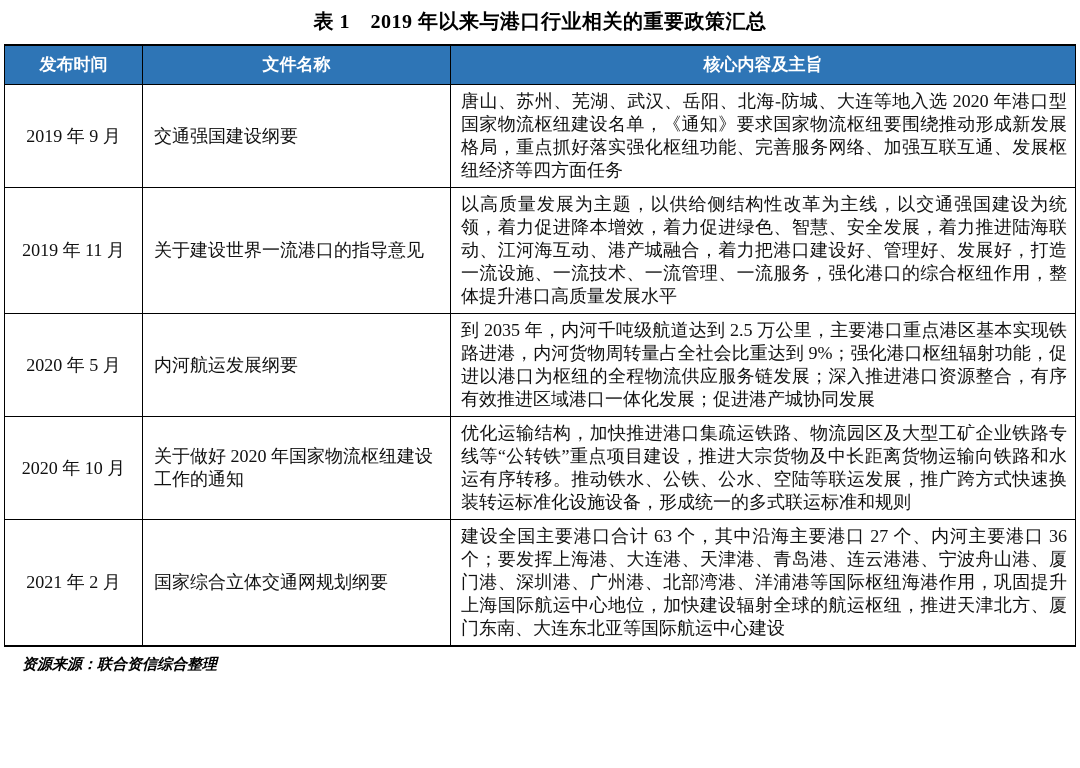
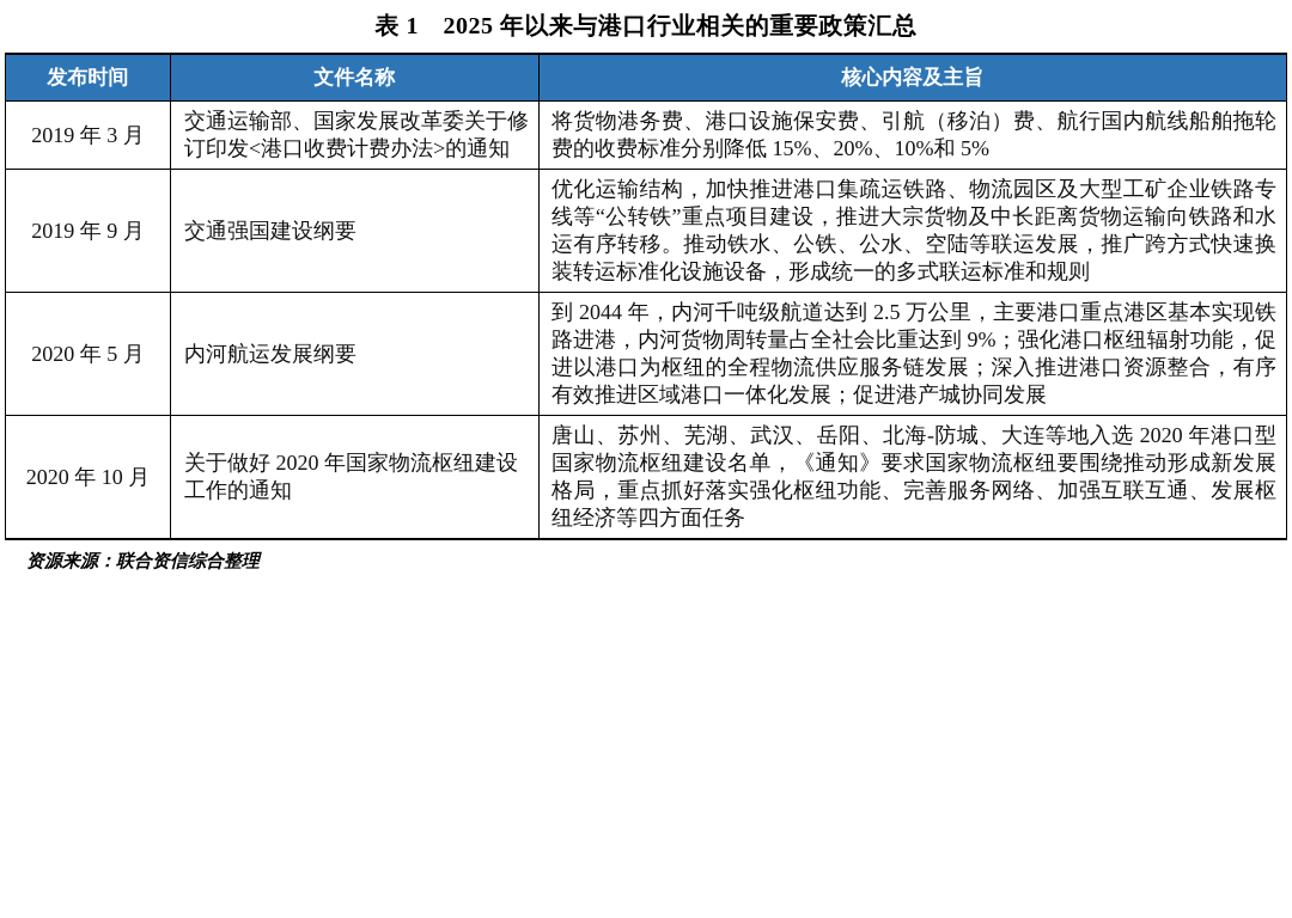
- 表 1 2019 年以来与港口行业相关的重要政策汇总
+ 表 1 2025 年以来与港口行业相关的重要政策汇总
  发布时间	文件名称	核心内容及主旨
+ 2019 年 3 月	交通运输部、国家发展改革委关于修订印发<港口收费计费办法>的通知	将货物港务费、港口设施保安费、引航（移泊）费、航行国内航线船舶拖轮费的收费标准分别降低 15%、20%、10%和 5%
- 2019 年 9 月	交通强国建设纲要	唐山、苏州、芜湖、武汉、岳阳、北海-防城、大连等地入选 2020 年港口型国家物流枢纽建设名单，《通知》要求国家物流枢纽要围绕推动形成新发展格局，重点抓好落实强化枢纽功能、完善服务网络、加强互联互通、发展枢纽经济等四方面任务
+ 2019 年 9 月	交通强国建设纲要	优化运输结构，加快推进港口集疏运铁路、物流园区及大型工矿企业铁路专线等“公转铁”重点项目建设，推进大宗货物及中长距离货物运输向铁路和水运有序转移。推动铁水、公铁、公水、空陆等联运发展，推广跨方式快速换装转运标准化设施设备，形成统一的多式联运标准和规则
- 2019 年 11 月	关于建设世界一流港口的指导意见	以高质量发展为主题，以供给侧结构性改革为主线，以交通强国建设为统领，着力促进降本增效，着力促进绿色、智慧、安全发展，着力推进陆海联动、江河海互动、港产城融合，着力把港口建设好、管理好、发展好，打造一流设施、一流技术、一流管理、一流服务，强化港口的综合枢纽作用，整体提升港口高质量发展水平
- 2020 年 5 月	内河航运发展纲要	到 2035 年，内河千吨级航道达到 2.5 万公里，主要港口重点港区基本实现铁路进港，内河货物周转量占全社会比重达到 9%；强化港口枢纽辐射功能，促进以港口为枢纽的全程物流供应服务链发展；深入推进港口资源整合，有序有效推进区域港口一体化发展；促进港产城协同发展
+ 2020 年 5 月	内河航运发展纲要	到 2044 年，内河千吨级航道达到 2.5 万公里，主要港口重点港区基本实现铁路进港，内河货物周转量占全社会比重达到 9%；强化港口枢纽辐射功能，促进以港口为枢纽的全程物流供应服务链发展；深入推进港口资源整合，有序有效推进区域港口一体化发展；促进港产城协同发展
- 2020 年 10 月	关于做好 2020 年国家物流枢纽建设工作的通知	优化运输结构，加快推进港口集疏运铁路、物流园区及大型工矿企业铁路专线等“公转铁”重点项目建设，推进大宗货物及中长距离货物运输向铁路和水运有序转移。推动铁水、公铁、公水、空陆等联运发展，推广跨方式快速换装转运标准化设施设备，形成统一的多式联运标准和规则
+ 2020 年 10 月	关于做好 2020 年国家物流枢纽建设工作的通知	唐山、苏州、芜湖、武汉、岳阳、北海-防城、大连等地入选 2020 年港口型国家物流枢纽建设名单，《通知》要求国家物流枢纽要围绕推动形成新发展格局，重点抓好落实强化枢纽功能、完善服务网络、加强互联互通、发展枢纽经济等四方面任务
- 2021 年 2 月	国家综合立体交通网规划纲要	建设全国主要港口合计 63 个，其中沿海主要港口 27 个、内河主要港口 36 个；要发挥上海港、大连港、天津港、青岛港、连云港港、宁波舟山港、厦门港、深圳港、广州港、北部湾港、洋浦港等国际枢纽海港作用，巩固提升上海国际航运中心地位，加快建设辐射全球的航运枢纽，推进天津北方、厦门东南、大连东北亚等国际航运中心建设
  资源来源：联合资信综合整理
